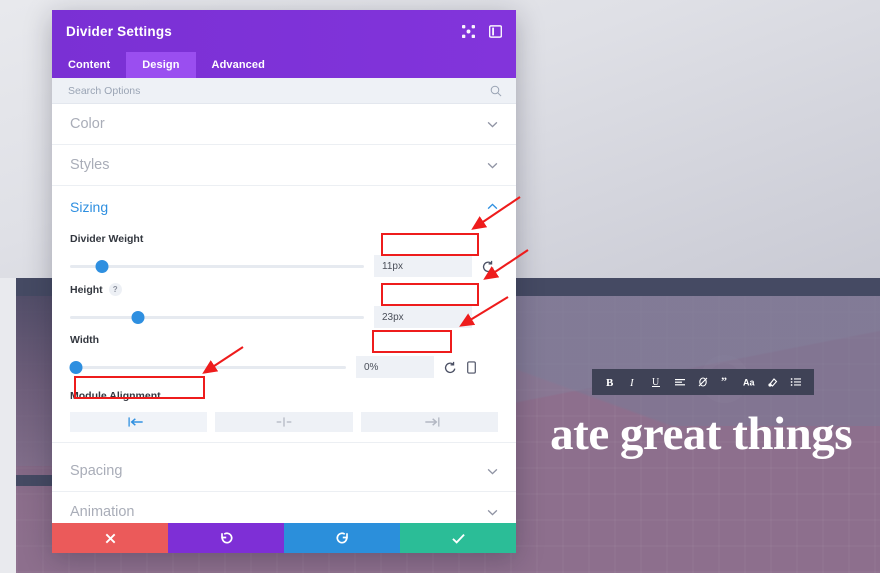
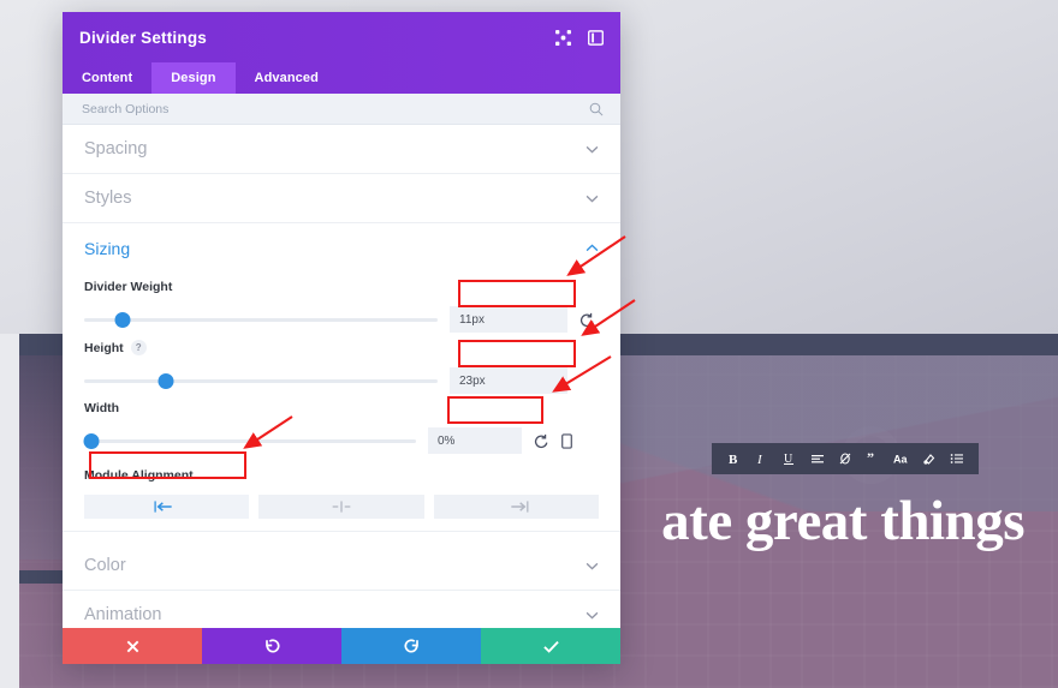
  ate great things
  B
  I
  U
  ”
  Aa
  Divider Settings
  Content
  Design
  Advanced
  Search Options
- Color
+ Spacing
  Styles
  Sizing
  Divider Weight
  11px
  Height
  ?
  23px
  Width
  0%
  Module Alignment
- Spacing
+ Color
  Animation
